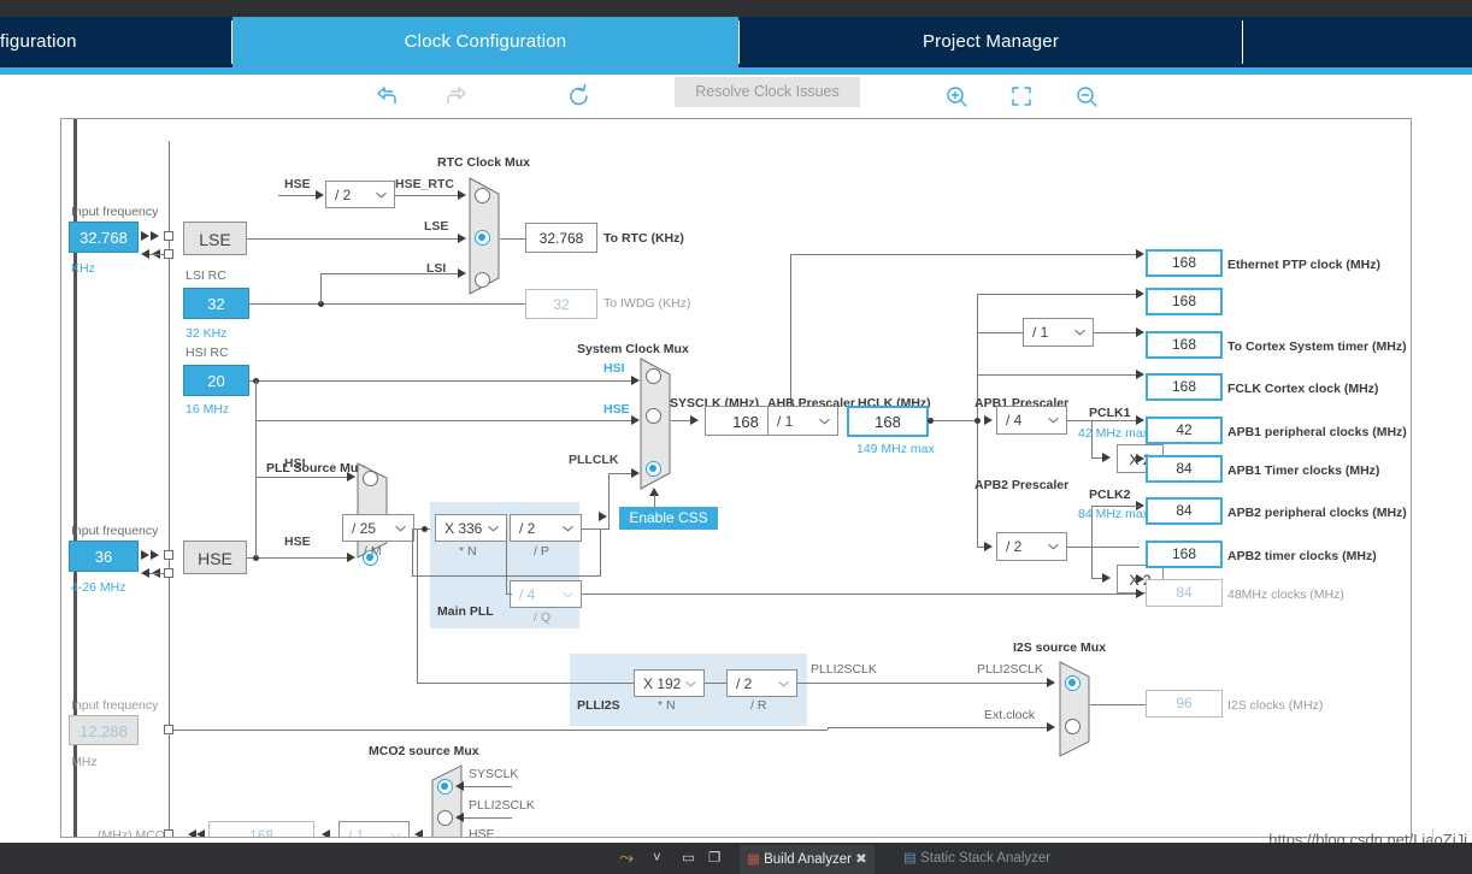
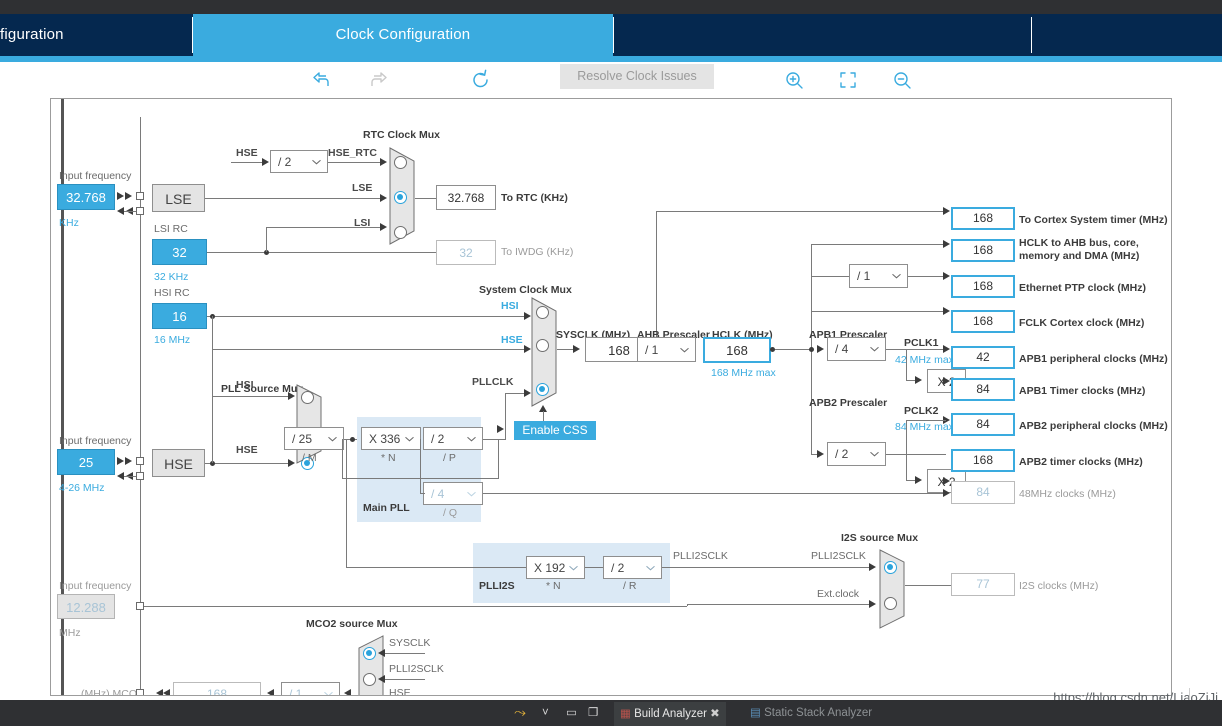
  figuration
  Clock Configuration
- Project Manager
  Resolve Clock Issues
  Input frequency
  32.768
  KHz
  LSE
  HSE
  / 2
  HSE_RTC
  RTC Clock Mux
  LSE
  LSI
  32.768
  To RTC (KHz)
  LSI RC
  32
  32 KHz
  32
  To IWDG (KHz)
  HSI RC
- 20
+ 16
  16 MHz
  Input frequency
- 36
+ 25
  4-26 MHz
  HSE
  PLL Source Mu
  HSI
  HSE
  / 25
  / M
  Main PLL
  X 336
  * N
  / 2
  / P
  / 4
  / Q
  PLLCLK
  System Clock Mux
  HSI
  HSE
  Enable CSS
  SYSCLK (MHz)
  168
  AHB Prescaler
  / 1
  HCLK (MHz)
  168
- 149 MHz max
+ 168 MHz max
  / 1
  APB1 Prescaler
  / 4
  PCLK1
  42 MHz ma
  APB2 Prescaler
  / 2
  PCLK2
  84 MHz ma
  168
- Ethernet PTP clock (MHz)
+ To Cortex System timer (MHz)
  168
+ HCLK to AHB bus, core, memory and DMA (MHz)
  168
- To Cortex System timer (MHz)
+ Ethernet PTP clock (MHz)
  168
  FCLK Cortex clock (MHz)
  42
  APB1 peripheral clocks (MHz)
  84
  APB1 Timer clocks (MHz)
  84
  APB2 peripheral clocks (MHz)
  168
  APB2 timer clocks (MHz)
  84
  48MHz clocks (MHz)
  PLLI2S
  X 192
  * N
  / 2
  / R
  PLLI2SCLK
  I2S source Mux
  PLLI2SCLK
  Ext.clock
- 96
+ 77
  I2S clocks (MHz)
  Input frequency
  12.288
  MHz
  MCO2 source Mux
  SYSCLK
  PLLI2SCLK
  HSE
  / 1
  168
  (MHz) MCO
  https://blog.csdn.net/LiaoZiJi
  ⤳
  ˅
  ▭
  ❐
  ▦ Build Analyzer ✖
  ▤ Static Stack Analyzer
